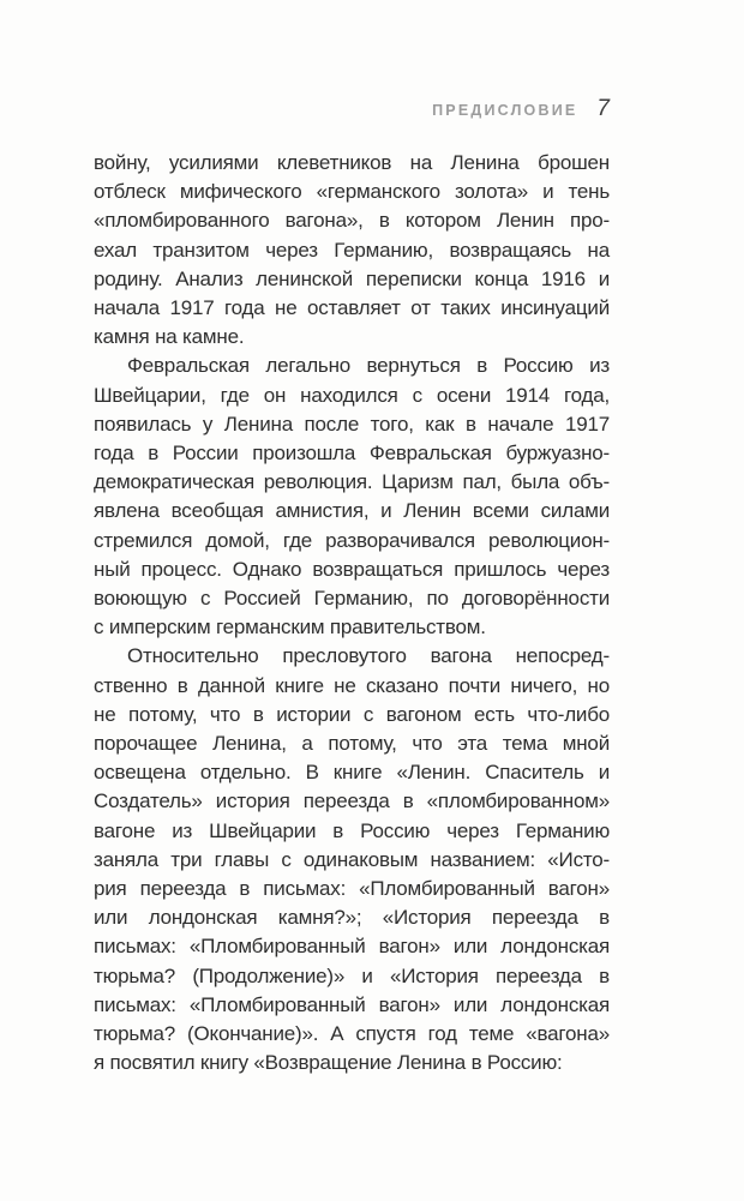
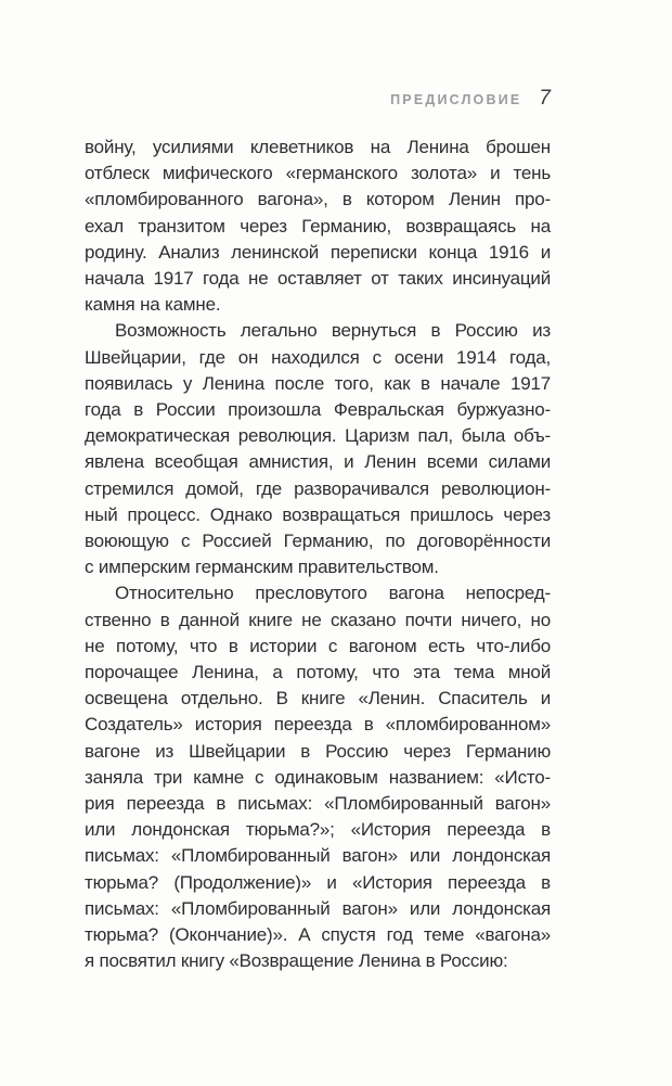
  ПРЕДИСЛОВИЕ 7
  войну, усилиями клеветников на Ленина брошен
  отблеск мифического «германского золота» и тень
  «пломбированного вагона», в котором Ленин про-
  ехал транзитом через Германию, возвращаясь на
  родину. Анализ ленинской переписки конца 1916 и
  начала 1917 года не оставляет от таких инсинуаций
  камня на камне.
- Февральская легально вернуться в Россию из
+ Возможность легально вернуться в Россию из
  Швейцарии, где он находился с осени 1914 года,
  появилась у Ленина после того, как в начале 1917
  года в России произошла Февральская буржуазно-
  демократическая революция. Царизм пал, была объ-
  явлена всеобщая амнистия, и Ленин всеми силами
  стремился домой, где разворачивался революцион-
  ный процесс. Однако возвращаться пришлось через
  воюющую с Россией Германию, по договорённости
  с имперским германским правительством.
  Относительно пресловутого вагона непосред-
  ственно в данной книге не сказано почти ничего, но
  не потому, что в истории с вагоном есть что-либо
  порочащее Ленина, а потому, что эта тема мной
  освещена отдельно. В книге «Ленин. Спаситель и
  Создатель» история переезда в «пломбированном»
  вагоне из Швейцарии в Россию через Германию
- заняла три главы с одинаковым названием: «Исто-
+ заняла три камне с одинаковым названием: «Исто-
  рия переезда в письмах: «Пломбированный вагон»
- или лондонская камня?»; «История переезда в
+ или лондонская тюрьма?»; «История переезда в
  письмах: «Пломбированный вагон» или лондонская
  тюрьма? (Продолжение)» и «История переезда в
  письмах: «Пломбированный вагон» или лондонская
  тюрьма? (Окончание)». А спустя год теме «вагона»
  я посвятил книгу «Возвращение Ленина в Россию:
